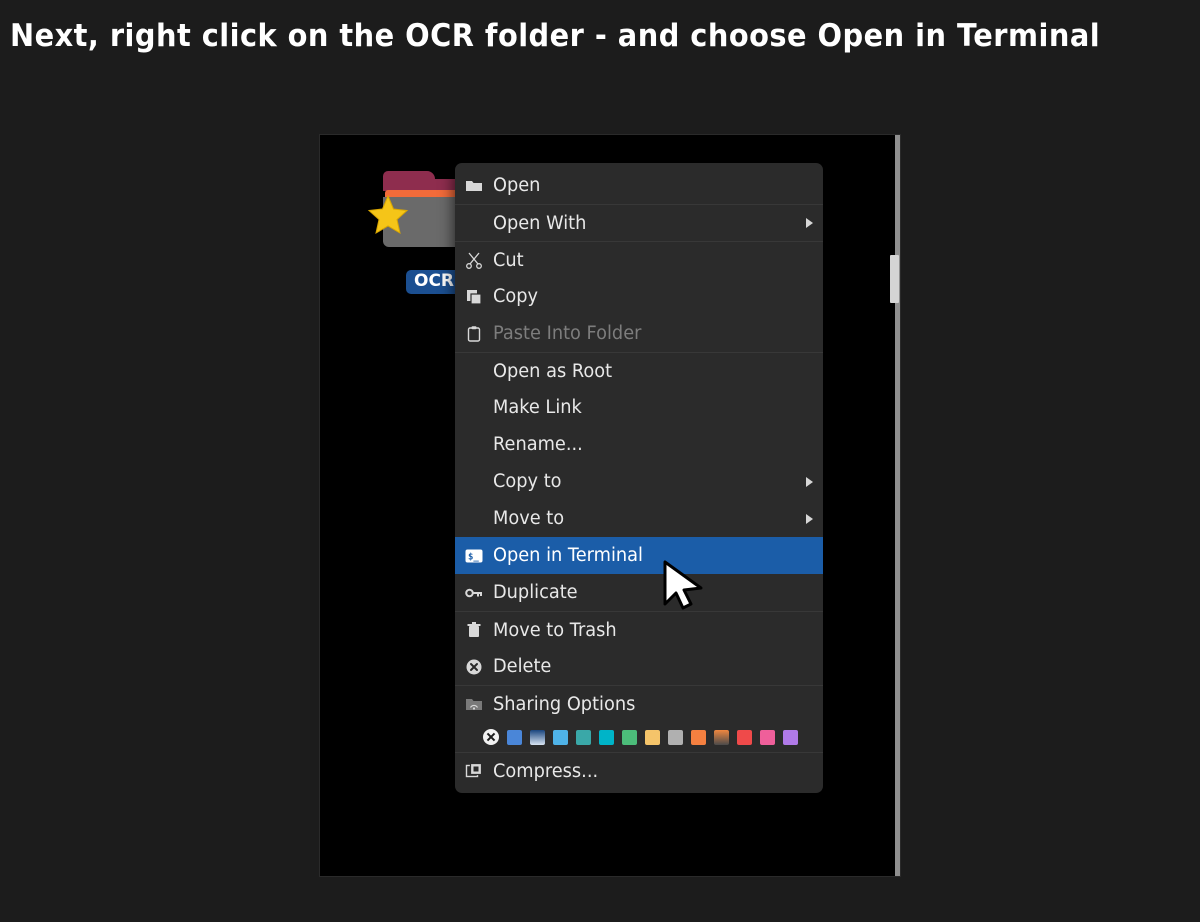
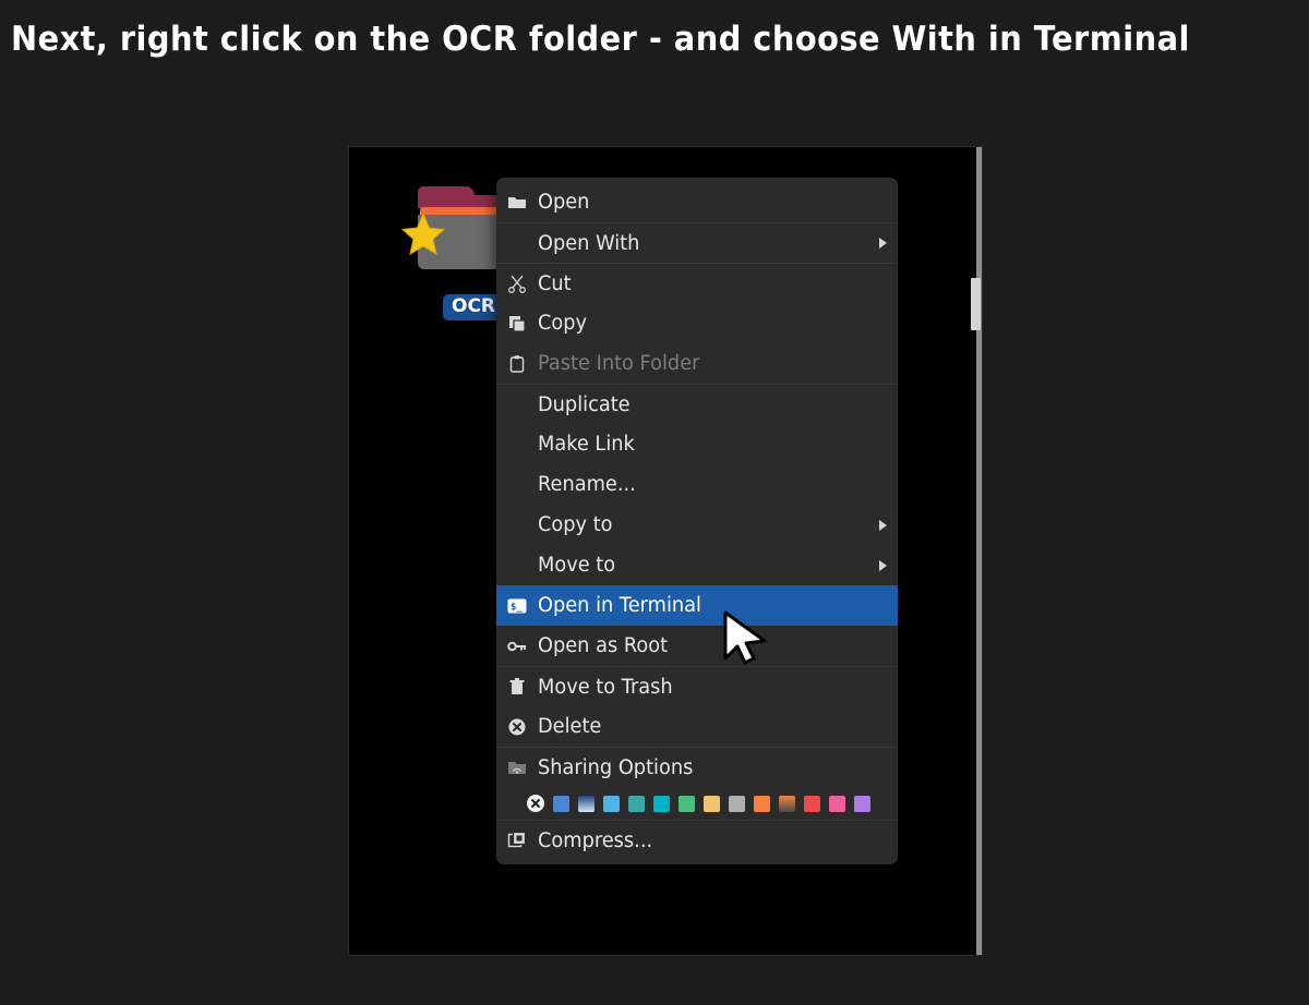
- Next, right click on the OCR folder - and choose Open in Terminal
+ Next, right click on the OCR folder - and choose With in Terminal
  OCR
  Open
  Open With
  Cut
  Copy
  Paste Into Folder
- Open as Root
+ Duplicate
  Make Link
  Rename...
  Copy to
  Move to
  $_
  Open in Terminal
- Duplicate
+ Open as Root
  Move to Trash
  Delete
  Sharing Options
  Compress...
